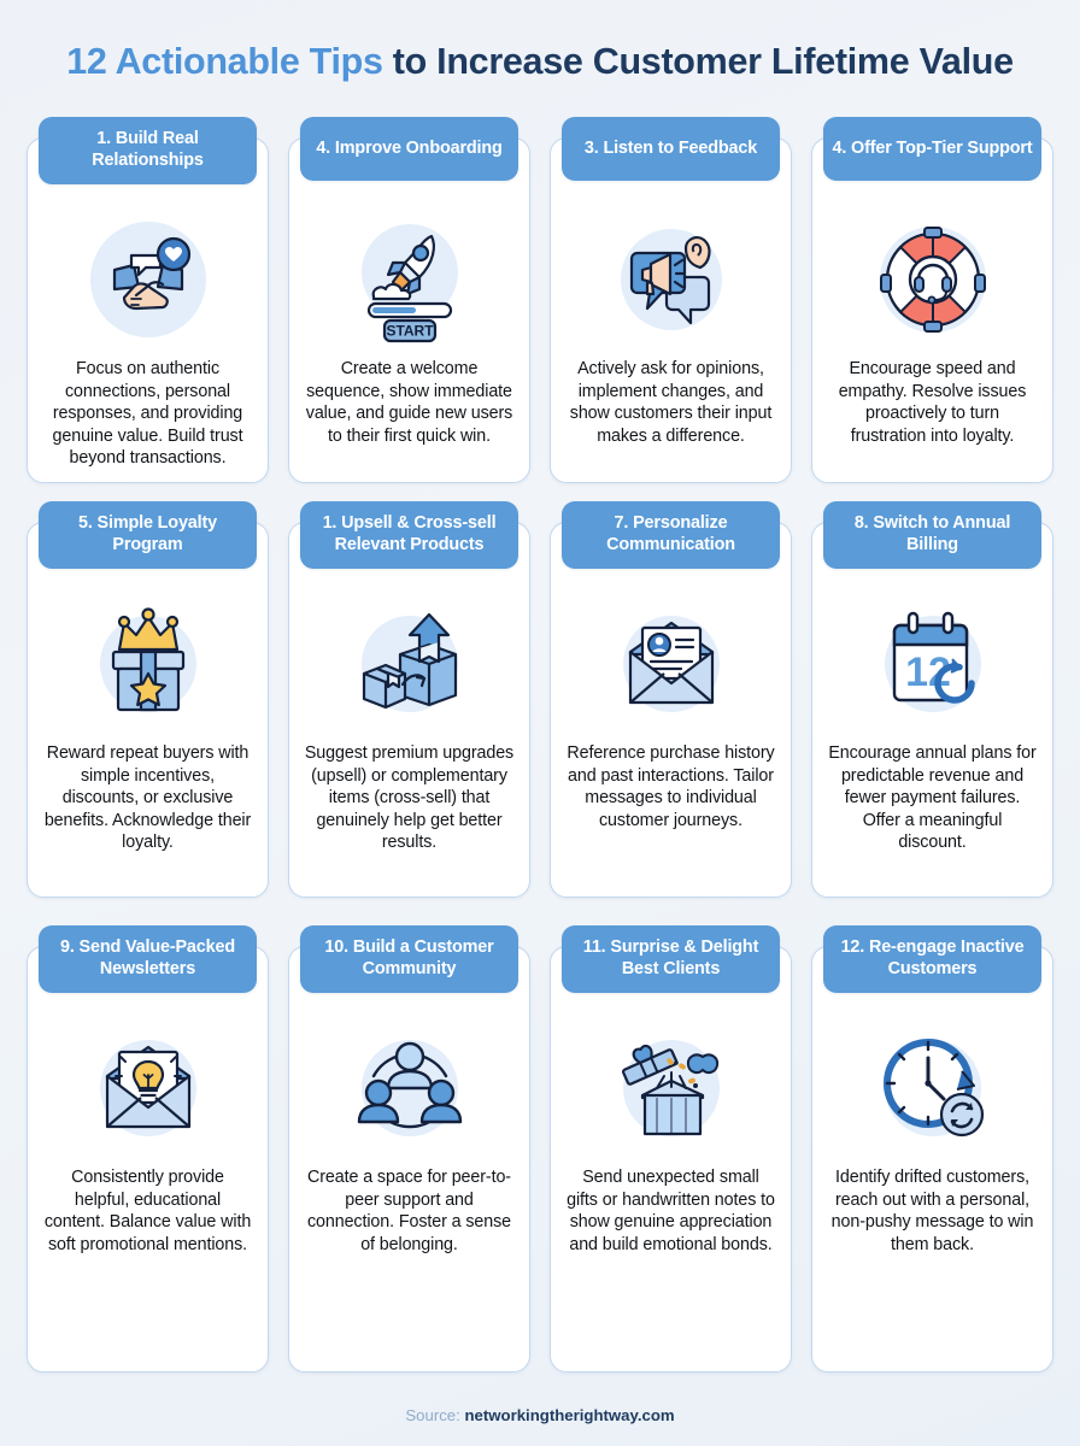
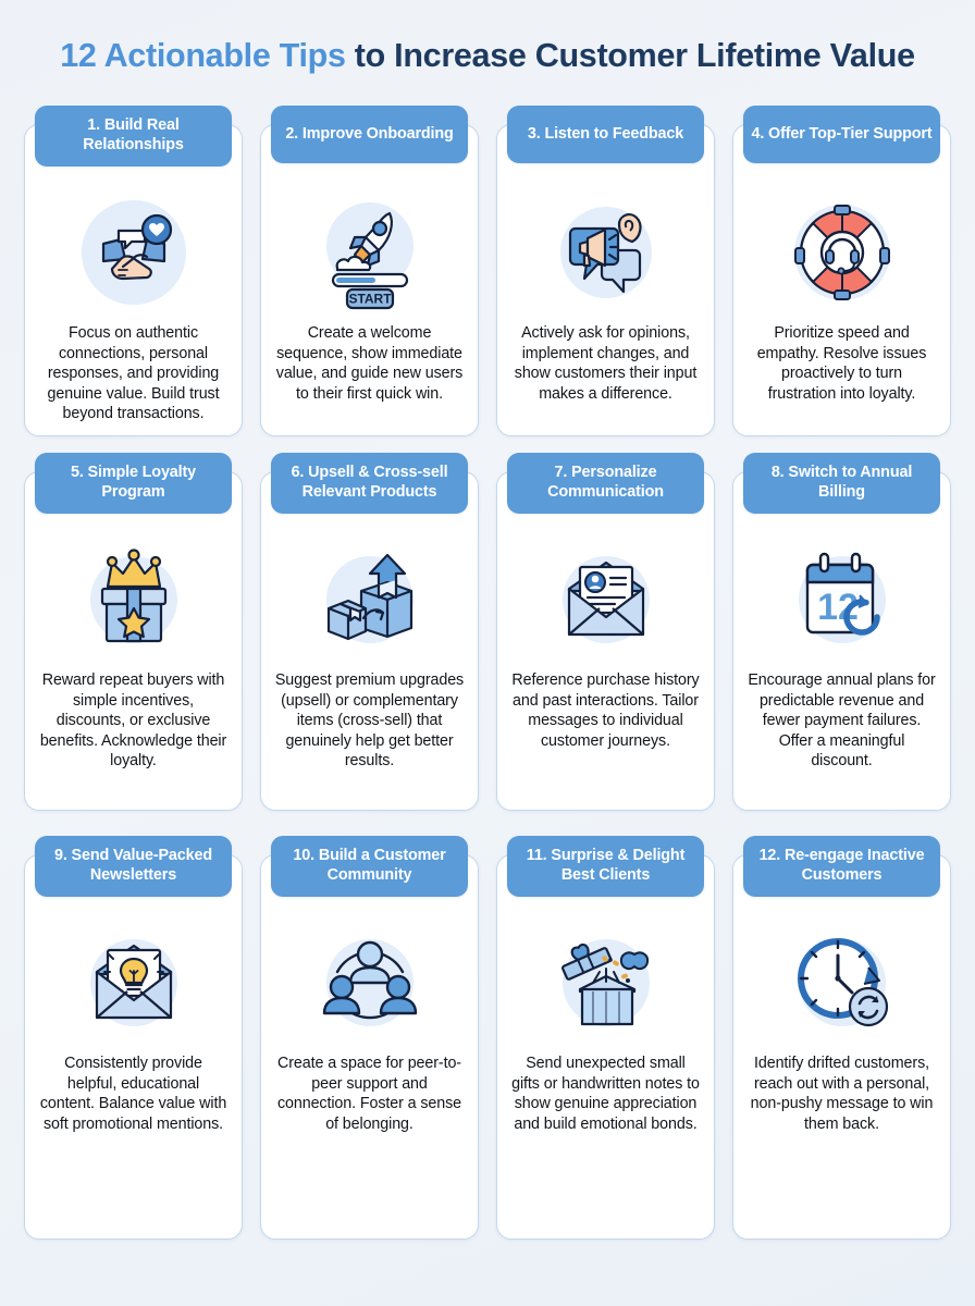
  12 Actionable Tips to Increase Customer Lifetime Value
  1. Build Real Relationships
  Focus on authentic connections, personal responses, and providing genuine value. Build trust beyond transactions.
- 4. Improve Onboarding
+ 2. Improve Onboarding
  START
  Create a welcome sequence, show immediate value, and guide new users to their first quick win.
  3. Listen to Feedback
  Actively ask for opinions, implement changes, and show customers their input makes a difference.
  4. Offer Top-Tier Support
- Encourage speed and empathy. Resolve issues proactively to turn frustration into loyalty.
+ Prioritize speed and empathy. Resolve issues proactively to turn frustration into loyalty.
  5. Simple Loyalty Program
  Reward repeat buyers with simple incentives, discounts, or exclusive benefits. Acknowledge their loyalty.
- 1. Upsell & Cross-sell Relevant Products
+ 6. Upsell & Cross-sell Relevant Products
  Suggest premium upgrades (upsell) or complementary items (cross-sell) that genuinely help get better results.
  7. Personalize Communication
  Reference purchase history and past interactions. Tailor messages to individual customer journeys.
  8. Switch to Annual Billing
  Encourage annual plans for predictable revenue and fewer payment failures. Offer a meaningful discount.
  9. Send Value-Packed Newsletters
  Consistently provide helpful, educational content. Balance value with soft promotional mentions.
  10. Build a Customer Community
  Create a space for peer-to-peer support and connection. Foster a sense of belonging.
  11. Surprise & Delight Best Clients
  Send unexpected small gifts or handwritten notes to show genuine appreciation and build emotional bonds.
  12. Re-engage Inactive Customers
  Identify drifted customers, reach out with a personal, non-pushy message to win them back.
- Source: networkingtherightway.com
